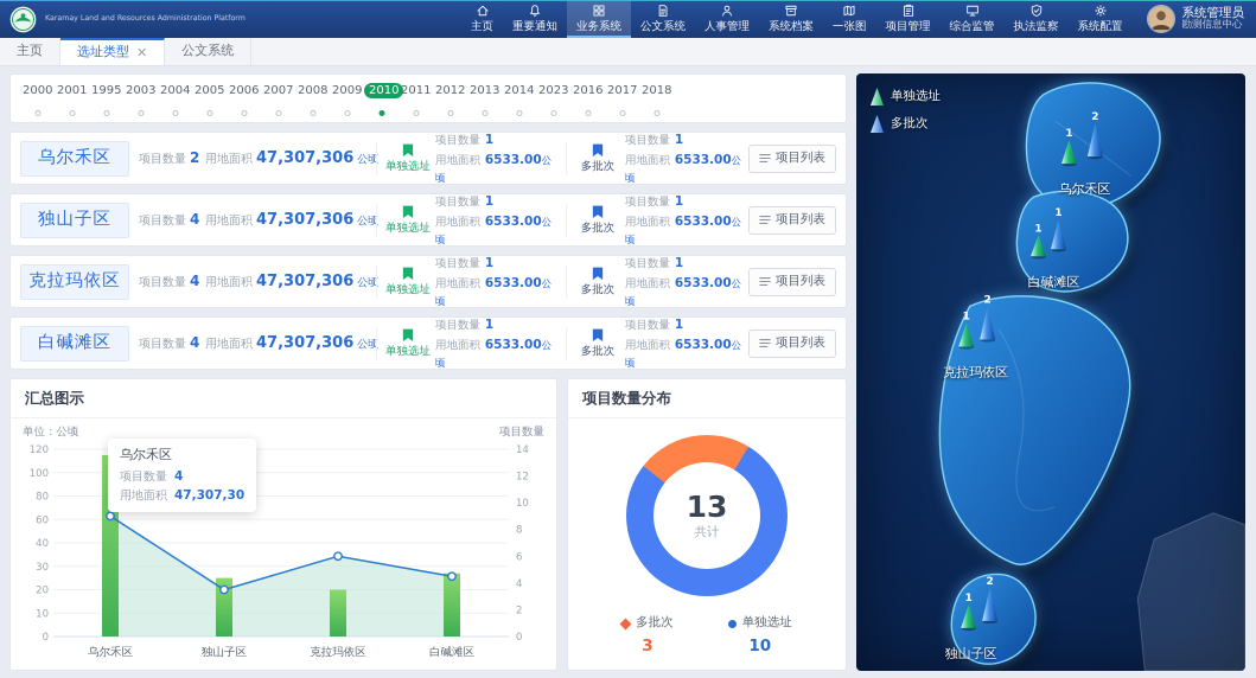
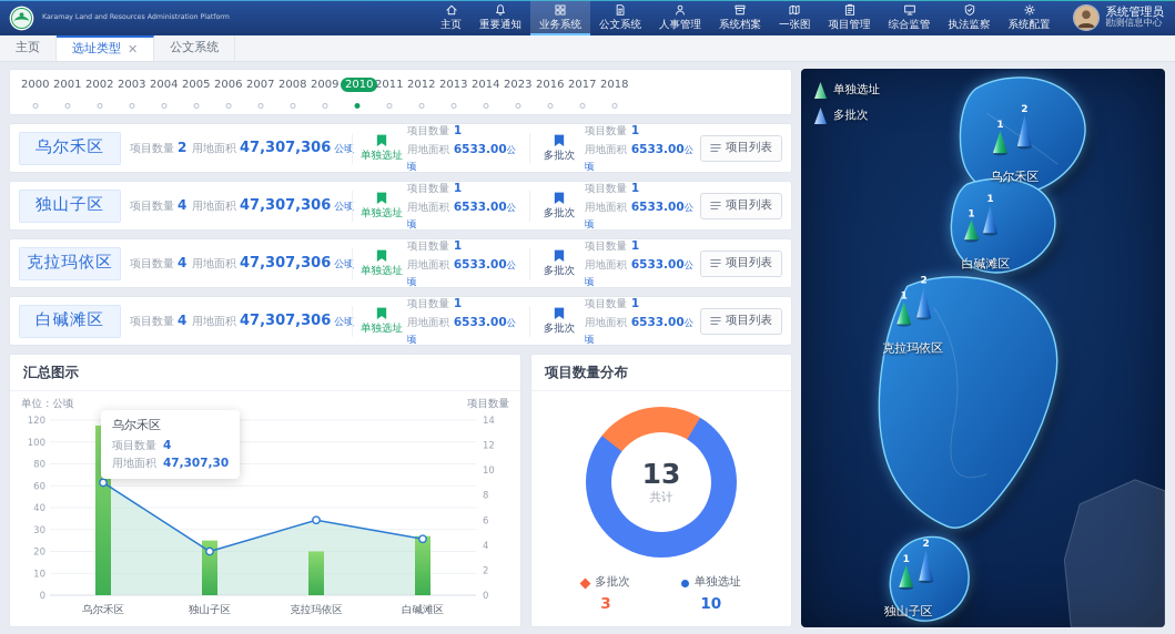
  主页
  重要通知
  业务系统
  公文系统
  人事管理
  系统档案
  一张图
  项目管理
  综合监管
  执法监察
  系统配置
  系统管理员
  勘测信息中心
  主页
  选址类型
  ✕
  公文系统
  2000
  2001
- 1995
+ 2002
  2003
  2004
  2005
  2006
  2007
  2008
  2009
  2010
  2011
  2012
  2013
  2014
  2023
  2016
  2017
  2018
  乌尔禾区
  项目数量
  2
  用地面积
  47,307,306
  公顷
  单独选址
  项目数量 1
  用地面积 6533.00公顷
  多批次
  项目数量 1
  用地面积 6533.00公顷
  项目列表
  独山子区
  项目数量
  4
  用地面积
  47,307,306
  公顷
  单独选址
  项目数量 1
  用地面积 6533.00公顷
  多批次
  项目数量 1
  用地面积 6533.00公顷
  项目列表
  克拉玛依区
  项目数量
  4
  用地面积
  47,307,306
  公顷
  单独选址
  项目数量 1
  用地面积 6533.00公顷
  多批次
  项目数量 1
  用地面积 6533.00公顷
  项目列表
  白碱滩区
  项目数量
  4
  用地面积
  47,307,306
  公顷
  单独选址
  项目数量 1
  用地面积 6533.00公顷
  多批次
  项目数量 1
  用地面积 6533.00公顷
  项目列表
  汇总图示
  单位：公顷
  项目数量
  0
  10
  20
  30
  40
  60
  80
  100
  120
  0
  2
  4
  6
  8
  10
  12
  14
  乌尔禾区
  独山子区
  克拉玛依区
  白碱滩区
  乌尔禾区
  项目数量 4
  用地面积 47,307,30
  项目数量分布
  13
  共计
  多批次
  3
  单独选址
  10
  1
  2
  乌尔禾区
  1
  1
  白碱滩区
  1
  2
  克拉玛依区
  1
  2
  独山子区
  单独选址
  多批次
